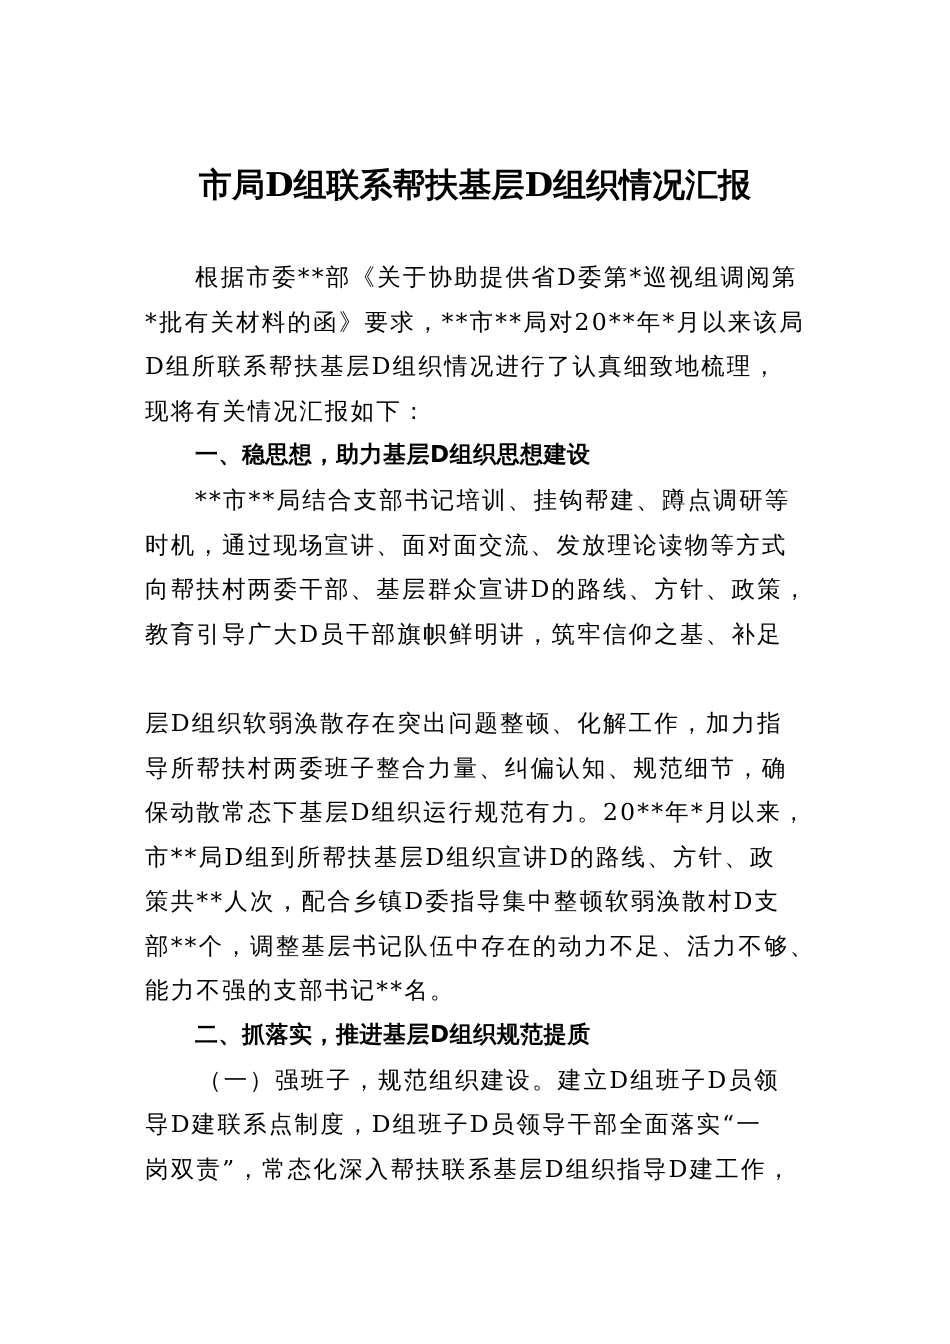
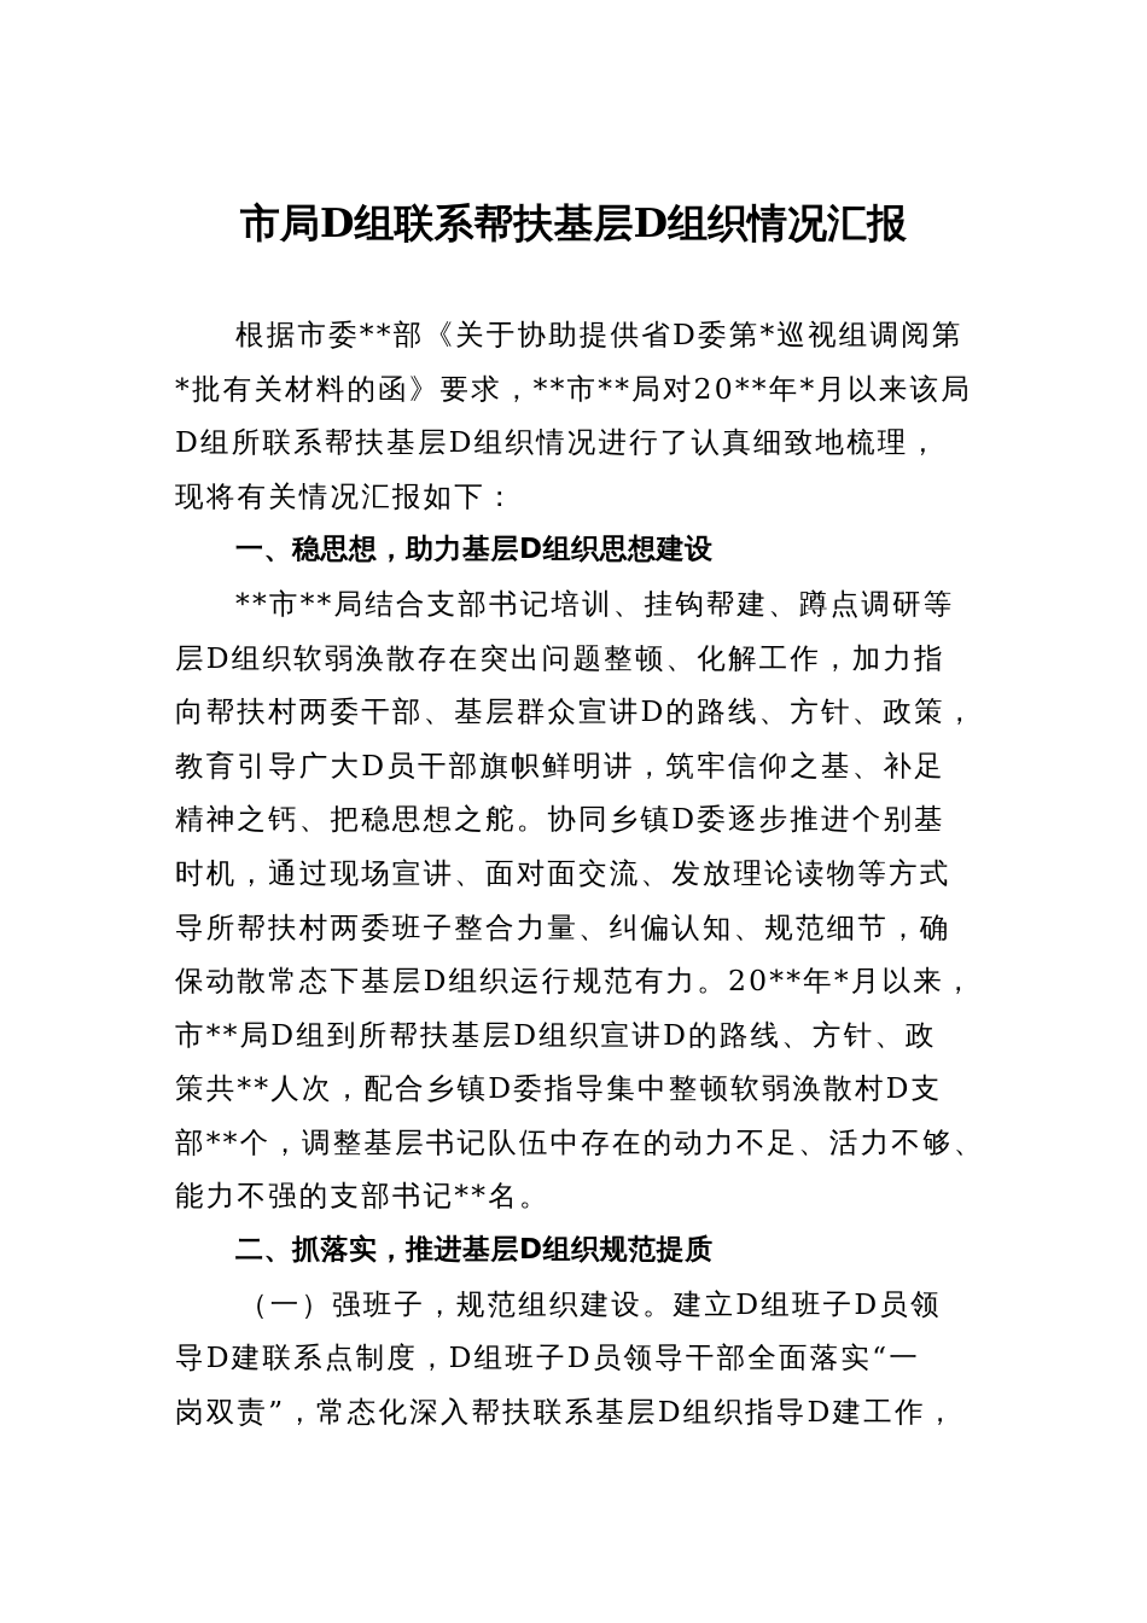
  市局D组联系帮扶基层D组织情况汇报
  根据市委**部《关于协助提供省D委第*巡视组调阅第
  *批有关材料的函》要求，**市**局对20**年*月以来该局
  D组所联系帮扶基层D组织情况进行了认真细致地梳理，
  现将有关情况汇报如下：
  一、稳思想，助力基层D组织思想建设
  **市**局结合支部书记培训、挂钩帮建、蹲点调研等
- 时机，通过现场宣讲、面对面交流、发放理论读物等方式
+ 层D组织软弱涣散存在突出问题整顿、化解工作，加力指
  向帮扶村两委干部、基层群众宣讲D的路线、方针、政策，
  教育引导广大D员干部旗帜鲜明讲，筑牢信仰之基、补足
+ 精神之钙、把稳思想之舵。协同乡镇D委逐步推进个别基
- 层D组织软弱涣散存在突出问题整顿、化解工作，加力指
+ 时机，通过现场宣讲、面对面交流、发放理论读物等方式
  导所帮扶村两委班子整合力量、纠偏认知、规范细节，确
  保动散常态下基层D组织运行规范有力。20**年*月以来，
  市**局D组到所帮扶基层D组织宣讲D的路线、方针、政
  策共**人次，配合乡镇D委指导集中整顿软弱涣散村D支
  部**个，调整基层书记队伍中存在的动力不足、活力不够、
  能力不强的支部书记**名。
  二、抓落实，推进基层D组织规范提质
  （一）强班子，规范组织建设。建立D组班子D员领
  导D建联系点制度，D组班子D员领导干部全面落实“一
  岗双责”，常态化深入帮扶联系基层D组织指导D建工作，
